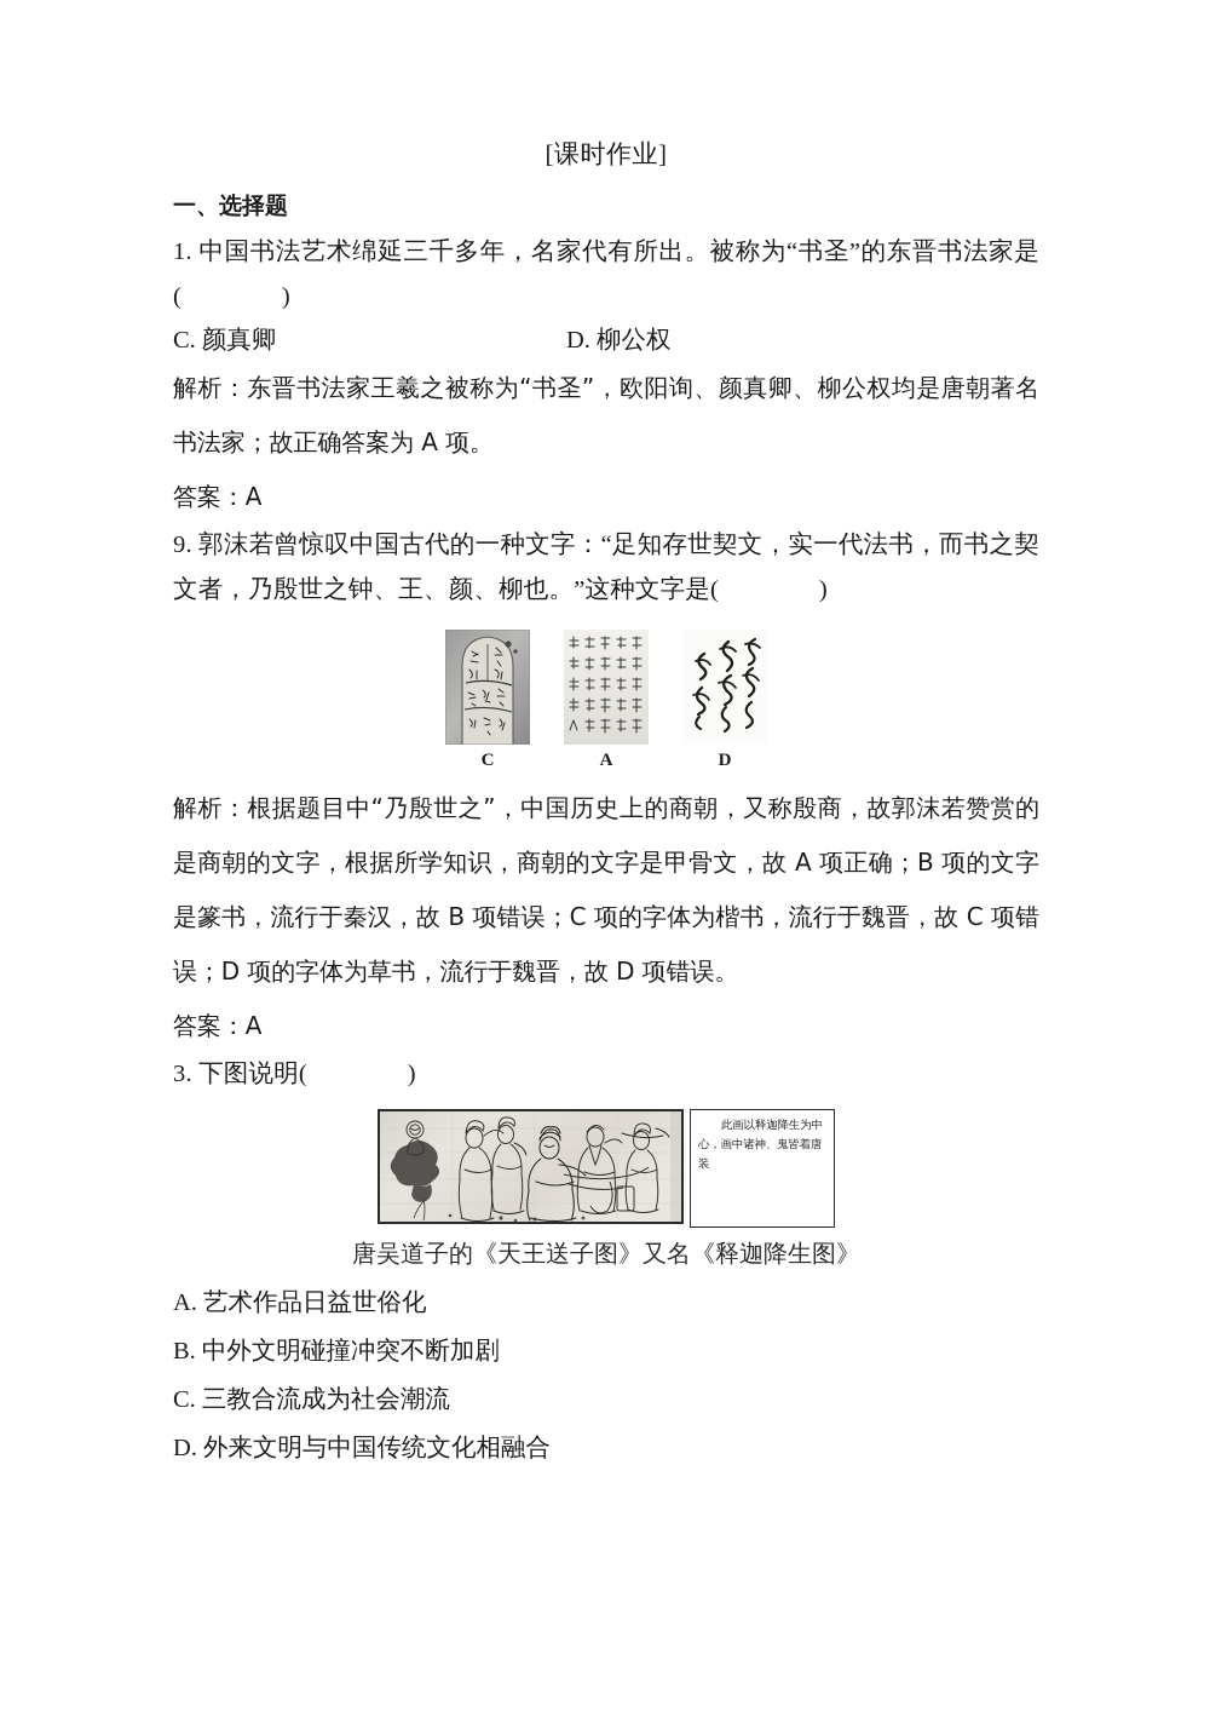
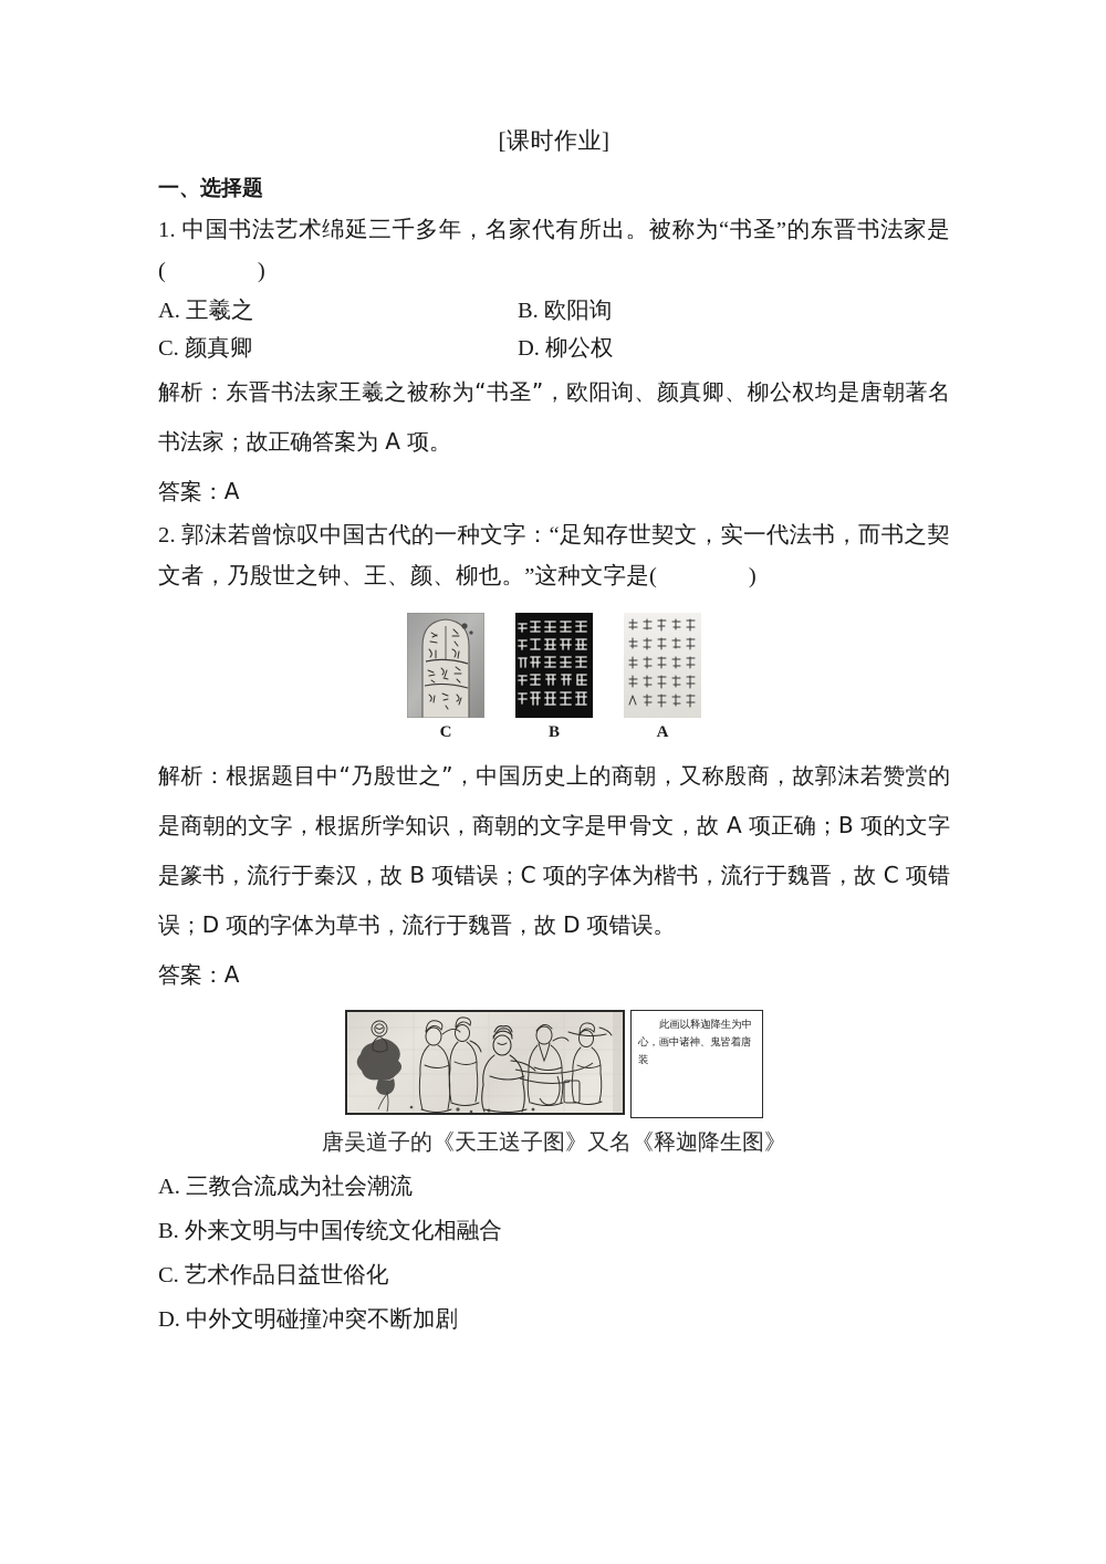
  [课时作业]
  一、选择题
  1. 中国书法艺术绵延三千多年，名家代有所出。被称为“书圣”的东晋书法家是( )
+ A. 王羲之	B. 欧阳询
  C. 颜真卿	D. 柳公权
  解析：东晋书法家王羲之被称为“书圣”，欧阳询、颜真卿、柳公权均是唐朝著名书法家；故正确答案为 A 项。
  答案：A
- 9. 郭沫若曾惊叹中国古代的一种文字：“足知存世契文，实一代法书，而书之契文者，乃殷世之钟、王、颜、柳也。”这种文字是( )
+ 2. 郭沫若曾惊叹中国古代的一种文字：“足知存世契文，实一代法书，而书之契文者，乃殷世之钟、王、颜、柳也。”这种文字是( )
  C
+ B
  A
- D
  解析：根据题目中“乃殷世之”，中国历史上的商朝，又称殷商，故郭沫若赞赏的是商朝的文字，根据所学知识，商朝的文字是甲骨文，故 A 项正确；B 项的文字是篆书，流行于秦汉，故 B 项错误；C 项的字体为楷书，流行于魏晋，故 C 项错误；D 项的字体为草书，流行于魏晋，故 D 项错误。
  答案：A
- 3. 下图说明( )
  此画以释迦降生为中心，画中诸神、鬼皆着唐装
  唐吴道子的《天王送子图》又名《释迦降生图》
- A. 艺术作品日益世俗化
+ A. 三教合流成为社会潮流
- B. 中外文明碰撞冲突不断加剧
+ B. 外来文明与中国传统文化相融合
- C. 三教合流成为社会潮流
+ C. 艺术作品日益世俗化
- D. 外来文明与中国传统文化相融合
+ D. 中外文明碰撞冲突不断加剧
